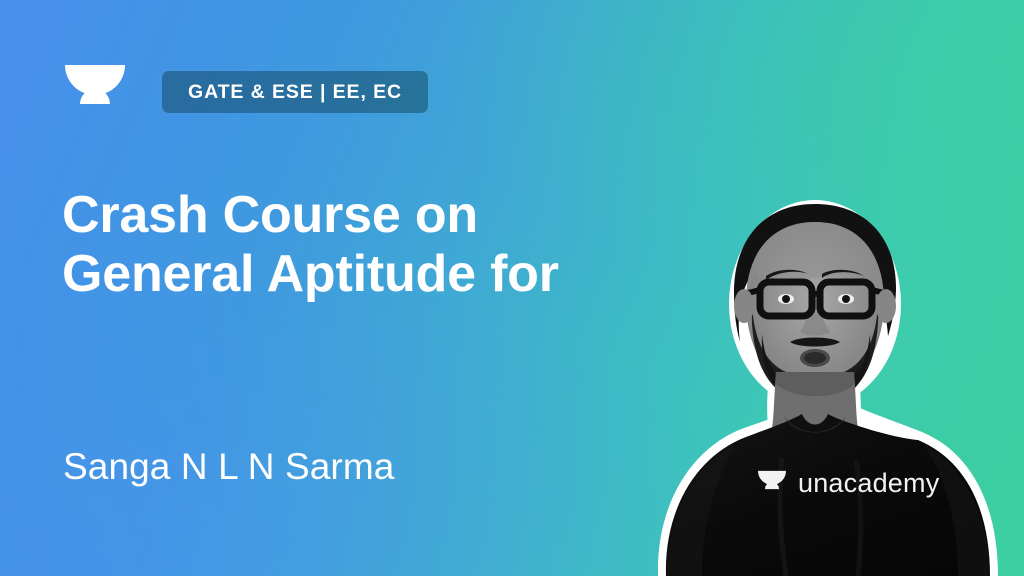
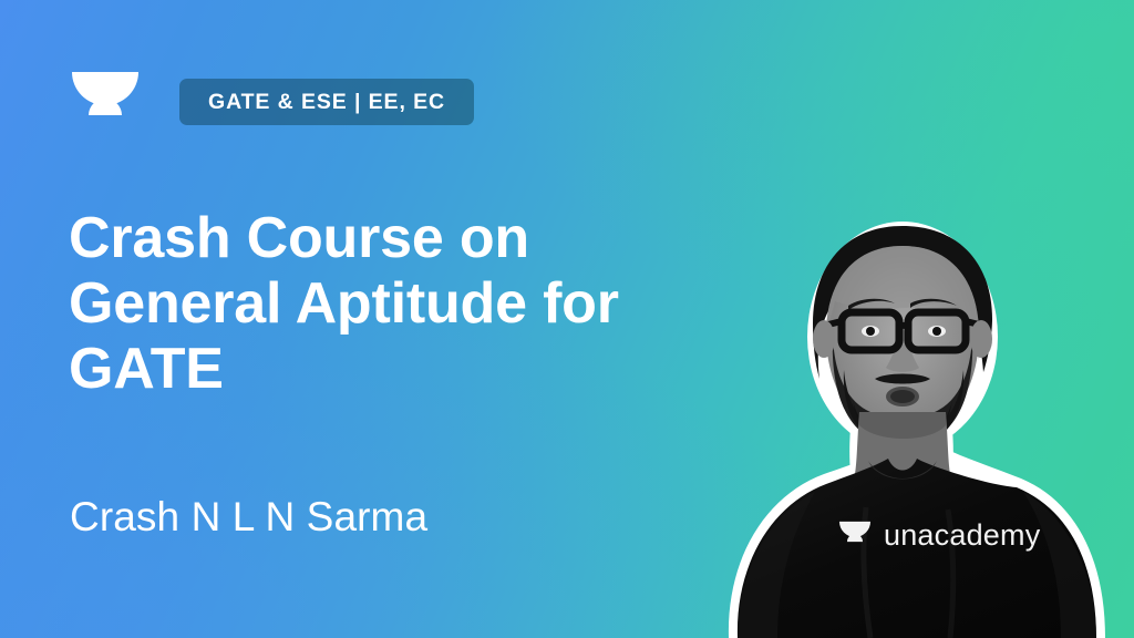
  GATE & ESE | EE, EC
  Crash Course on
  General Aptitude for
+ GATE
- Sanga N L N Sarma
+ Crash N L N Sarma
  unacademy
